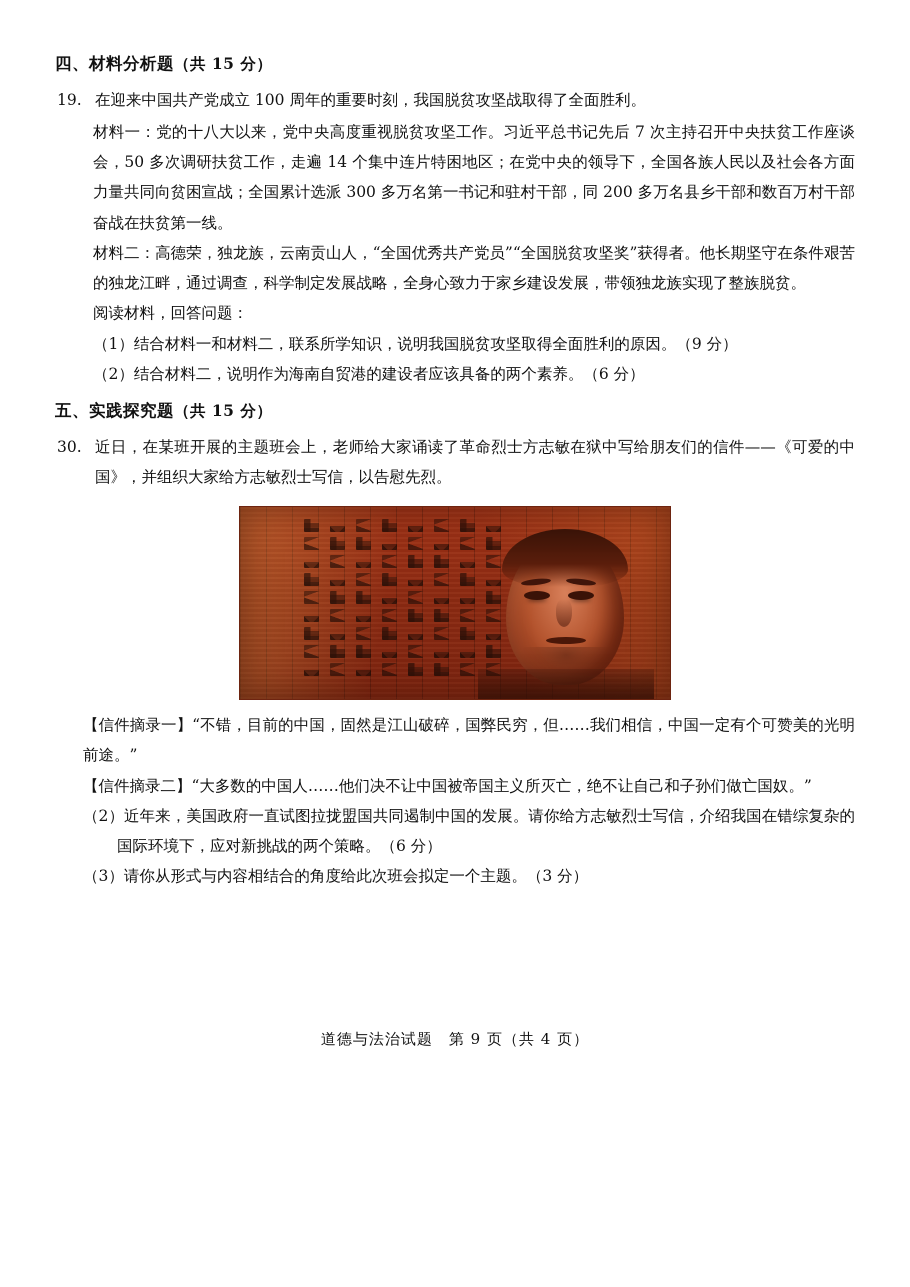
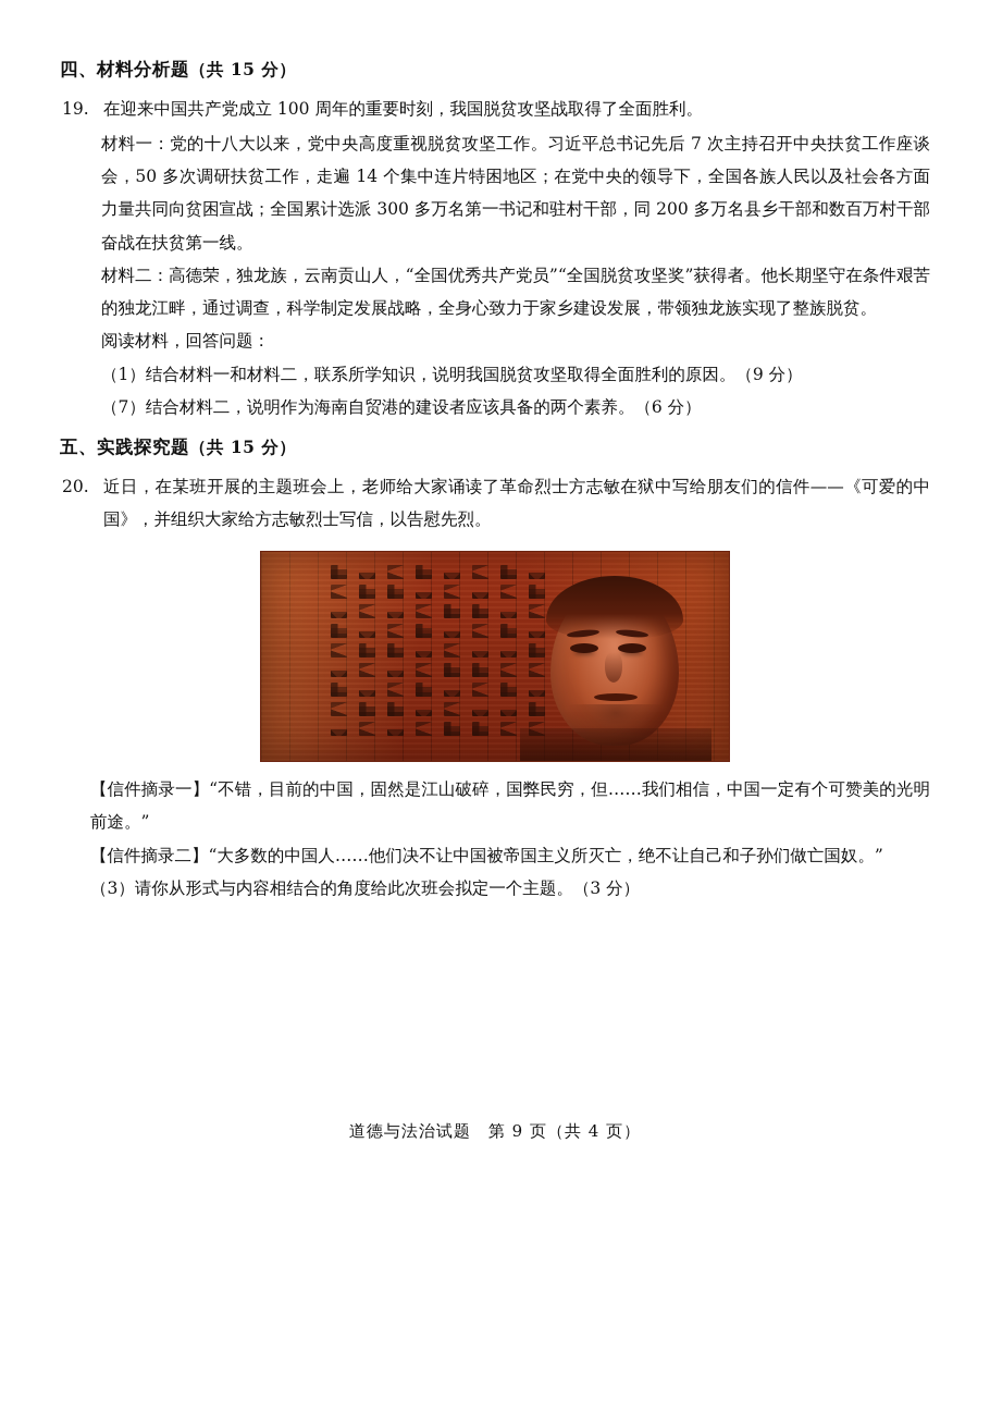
  四、材料分析题（共 15 分）
  19.
  在迎来中国共产党成立 100 周年的重要时刻，我国脱贫攻坚战取得了全面胜利。
  材料一：党的十八大以来，党中央高度重视脱贫攻坚工作。习近平总书记先后 7 次主持召开中央扶贫工作座谈会，50 多次调研扶贫工作，走遍 14 个集中连片特困地区；在党中央的领导下，全国各族人民以及社会各方面力量共同向贫困宣战；全国累计选派 300 多万名第一书记和驻村干部，同 200 多万名县乡干部和数百万村干部奋战在扶贫第一线。
  材料二：高德荣，独龙族，云南贡山人，“全国优秀共产党员”“全国脱贫攻坚奖”获得者。他长期坚守在条件艰苦的独龙江畔，通过调查，科学制定发展战略，全身心致力于家乡建设发展，带领独龙族实现了整族脱贫。
  阅读材料，回答问题：
  （1）结合材料一和材料二，联系所学知识，说明我国脱贫攻坚取得全面胜利的原因。（9 分）
- （2）结合材料二，说明作为海南自贸港的建设者应该具备的两个素养。（6 分）
+ （7）结合材料二，说明作为海南自贸港的建设者应该具备的两个素养。（6 分）
  五、实践探究题（共 15 分）
- 30.
+ 20.
  近日，在某班开展的主题班会上，老师给大家诵读了革命烈士方志敏在狱中写给朋友们的信件——《可爱的中国》，并组织大家给方志敏烈士写信，以告慰先烈。
  【信件摘录一】“不错，目前的中国，固然是江山破碎，国弊民穷，但……我们相信，中国一定有个可赞美的光明前途。”
  【信件摘录二】“大多数的中国人……他们决不让中国被帝国主义所灭亡，绝不让自己和子孙们做亡国奴。”
- （2）近年来，美国政府一直试图拉拢盟国共同遏制中国的发展。请你给方志敏烈士写信，介绍我国在错综复杂的国际环境下，应对新挑战的两个策略。（6 分）
  （3）请你从形式与内容相结合的角度给此次班会拟定一个主题。（3 分）
  道德与法治试题 第 9 页（共 4 页）
